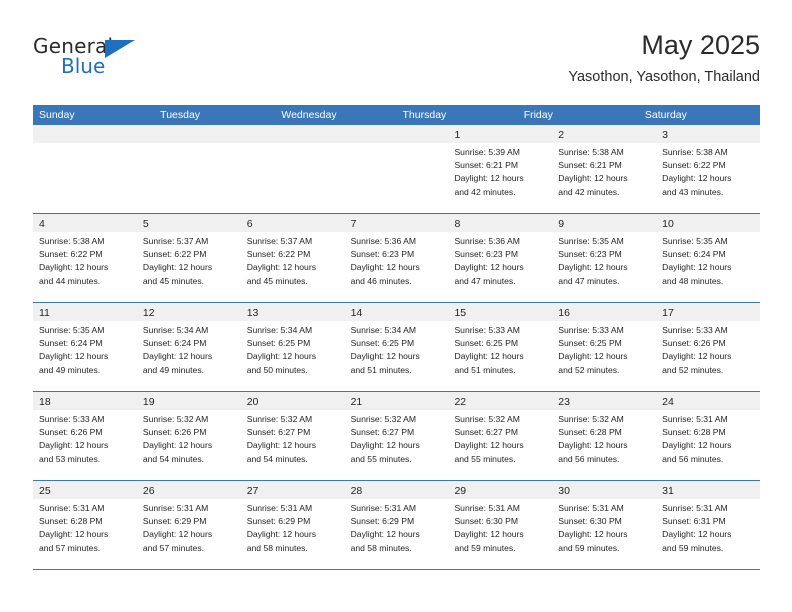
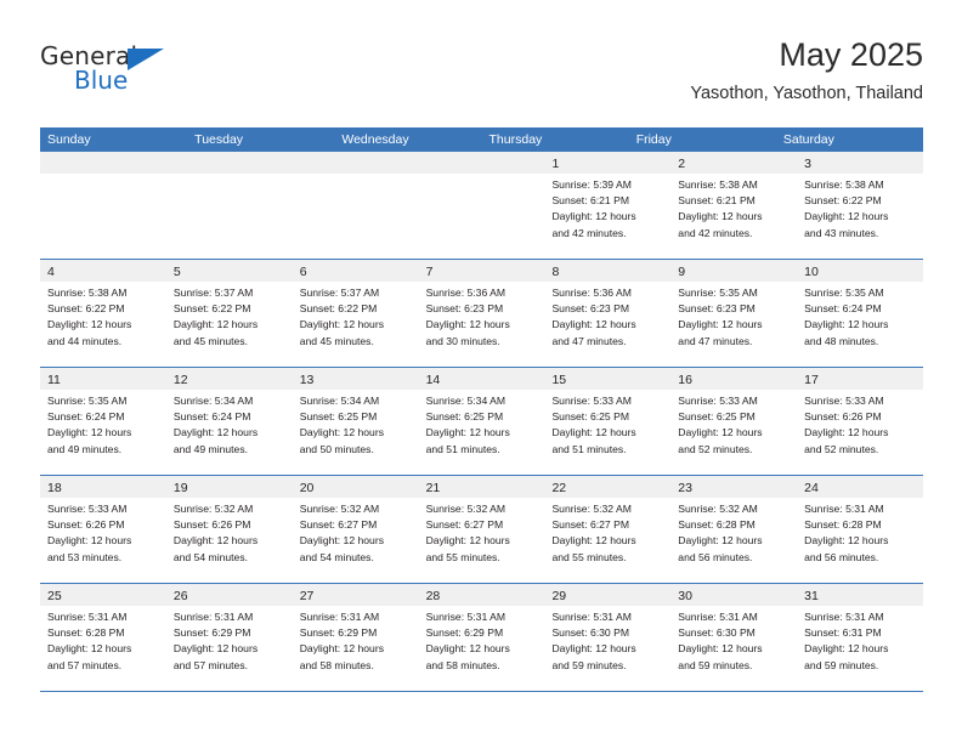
  General
  Blue
  May 2025
  Yasothon, Yasothon, Thailand
  Sunday
  Tuesday
  Wednesday
  Thursday
  Friday
  Saturday
  1
  Sunrise: 5:39 AM
  Sunset: 6:21 PM
  Daylight: 12 hours
  and 42 minutes.
  2
  Sunrise: 5:38 AM
  Sunset: 6:21 PM
  Daylight: 12 hours
  and 42 minutes.
  3
  Sunrise: 5:38 AM
  Sunset: 6:22 PM
  Daylight: 12 hours
  and 43 minutes.
  4
  Sunrise: 5:38 AM
  Sunset: 6:22 PM
  Daylight: 12 hours
  and 44 minutes.
  5
  Sunrise: 5:37 AM
  Sunset: 6:22 PM
  Daylight: 12 hours
  and 45 minutes.
  6
  Sunrise: 5:37 AM
  Sunset: 6:22 PM
  Daylight: 12 hours
  and 45 minutes.
  7
  Sunrise: 5:36 AM
  Sunset: 6:23 PM
  Daylight: 12 hours
- and 46 minutes.
+ and 30 minutes.
  8
  Sunrise: 5:36 AM
  Sunset: 6:23 PM
  Daylight: 12 hours
  and 47 minutes.
  9
  Sunrise: 5:35 AM
  Sunset: 6:23 PM
  Daylight: 12 hours
  and 47 minutes.
  10
  Sunrise: 5:35 AM
  Sunset: 6:24 PM
  Daylight: 12 hours
  and 48 minutes.
  11
  Sunrise: 5:35 AM
  Sunset: 6:24 PM
  Daylight: 12 hours
  and 49 minutes.
  12
  Sunrise: 5:34 AM
  Sunset: 6:24 PM
  Daylight: 12 hours
  and 49 minutes.
  13
  Sunrise: 5:34 AM
  Sunset: 6:25 PM
  Daylight: 12 hours
  and 50 minutes.
  14
  Sunrise: 5:34 AM
  Sunset: 6:25 PM
  Daylight: 12 hours
  and 51 minutes.
  15
  Sunrise: 5:33 AM
  Sunset: 6:25 PM
  Daylight: 12 hours
  and 51 minutes.
  16
  Sunrise: 5:33 AM
  Sunset: 6:25 PM
  Daylight: 12 hours
  and 52 minutes.
  17
  Sunrise: 5:33 AM
  Sunset: 6:26 PM
  Daylight: 12 hours
  and 52 minutes.
  18
  Sunrise: 5:33 AM
  Sunset: 6:26 PM
  Daylight: 12 hours
  and 53 minutes.
  19
  Sunrise: 5:32 AM
  Sunset: 6:26 PM
  Daylight: 12 hours
  and 54 minutes.
  20
  Sunrise: 5:32 AM
  Sunset: 6:27 PM
  Daylight: 12 hours
  and 54 minutes.
  21
  Sunrise: 5:32 AM
  Sunset: 6:27 PM
  Daylight: 12 hours
  and 55 minutes.
  22
  Sunrise: 5:32 AM
  Sunset: 6:27 PM
  Daylight: 12 hours
  and 55 minutes.
  23
  Sunrise: 5:32 AM
  Sunset: 6:28 PM
  Daylight: 12 hours
  and 56 minutes.
  24
  Sunrise: 5:31 AM
  Sunset: 6:28 PM
  Daylight: 12 hours
  and 56 minutes.
  25
  Sunrise: 5:31 AM
  Sunset: 6:28 PM
  Daylight: 12 hours
  and 57 minutes.
  26
  Sunrise: 5:31 AM
  Sunset: 6:29 PM
  Daylight: 12 hours
  and 57 minutes.
  27
  Sunrise: 5:31 AM
  Sunset: 6:29 PM
  Daylight: 12 hours
  and 58 minutes.
  28
  Sunrise: 5:31 AM
  Sunset: 6:29 PM
  Daylight: 12 hours
  and 58 minutes.
  29
  Sunrise: 5:31 AM
  Sunset: 6:30 PM
  Daylight: 12 hours
  and 59 minutes.
  30
  Sunrise: 5:31 AM
  Sunset: 6:30 PM
  Daylight: 12 hours
  and 59 minutes.
  31
  Sunrise: 5:31 AM
  Sunset: 6:31 PM
  Daylight: 12 hours
  and 59 minutes.
